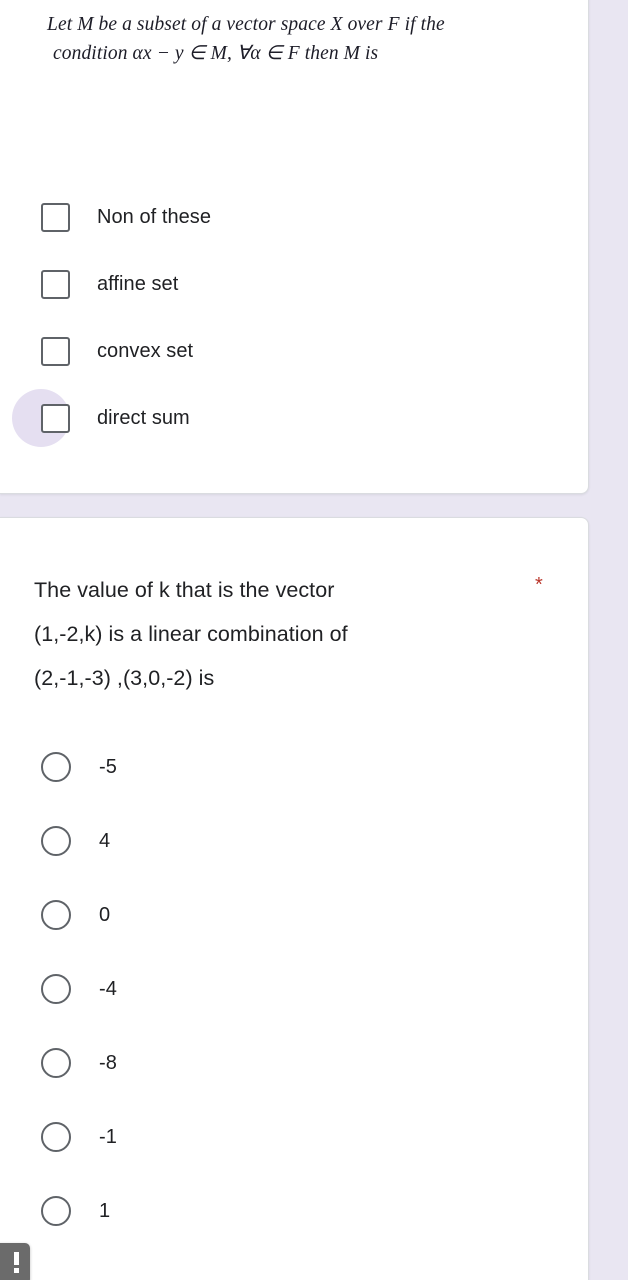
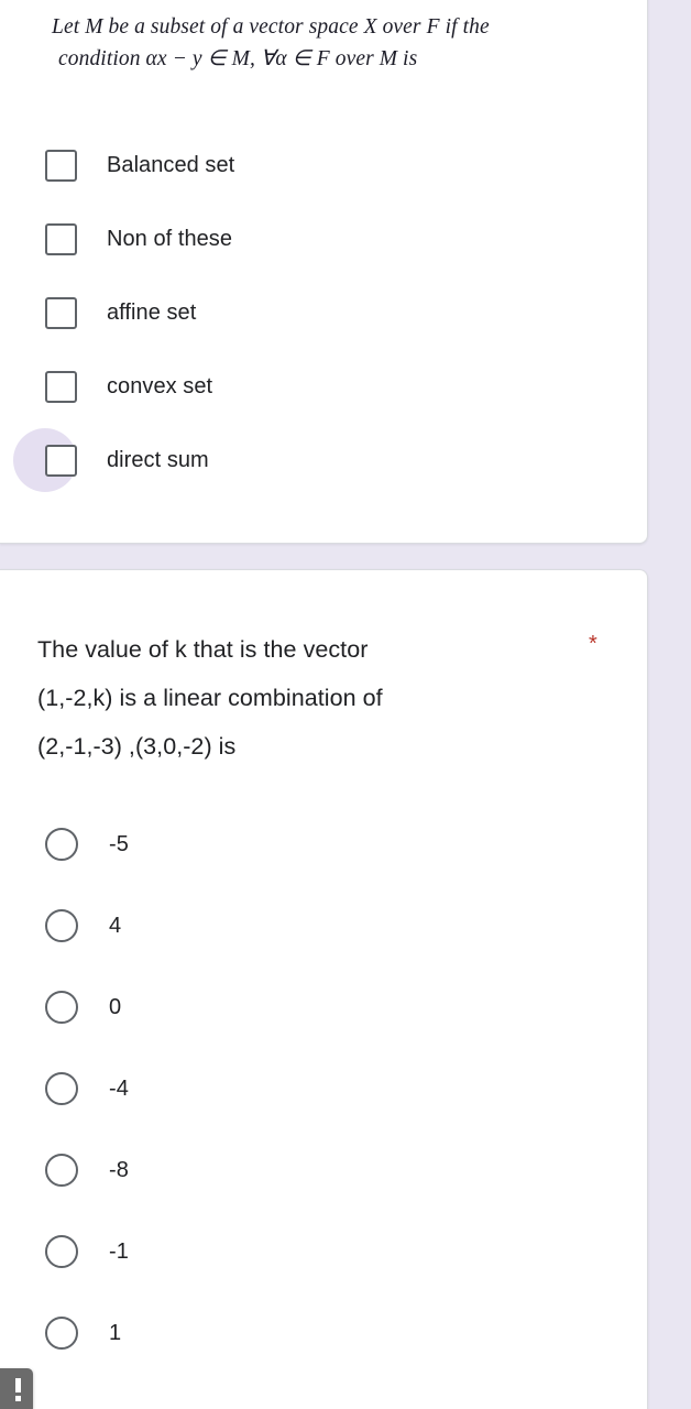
  Let M be a subset of a vector space X over F if the
- condition αx − y ∈ M, ∀α ∈ F then M is
+ condition αx − y ∈ M, ∀α ∈ F over M is
+ Balanced set
  Non of these
  affine set
  convex set
  direct sum
  The value of k that is the vector
  (1,-2,k) is a linear combination of
  (2,-1,-3) ,(3,0,-2) is
  *
  -5
  4
  0
  -4
  -8
  -1
  1
